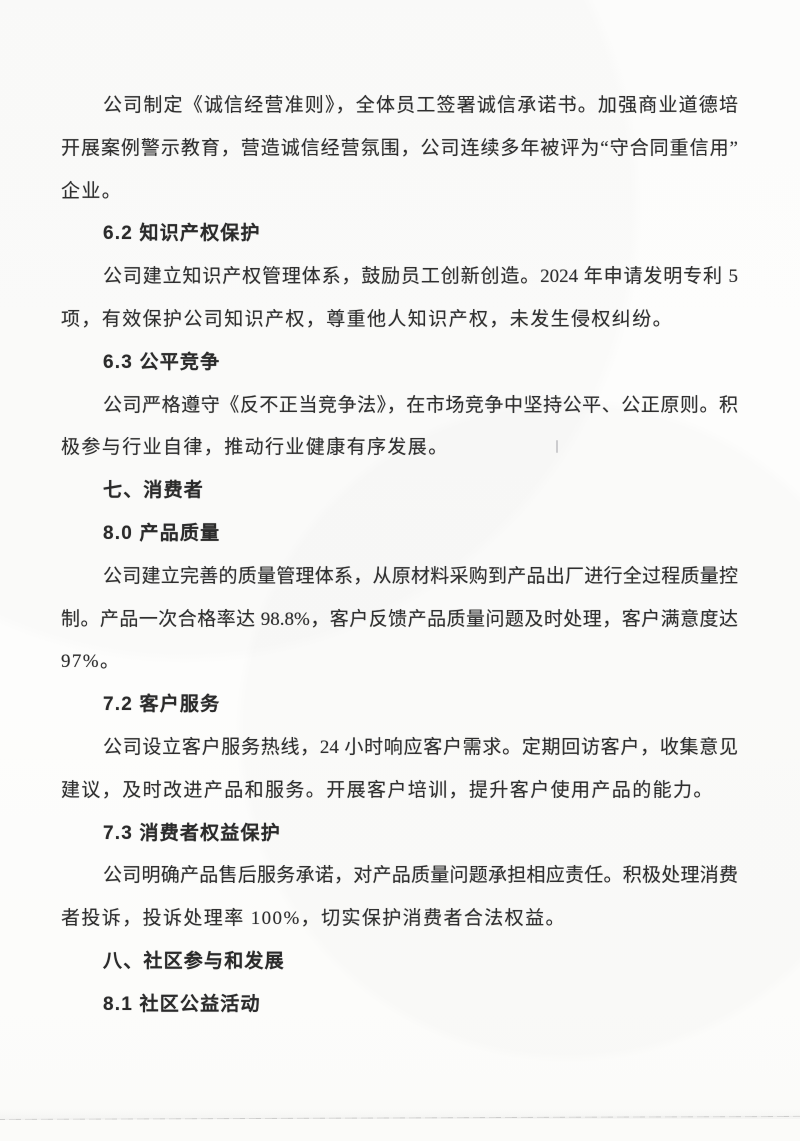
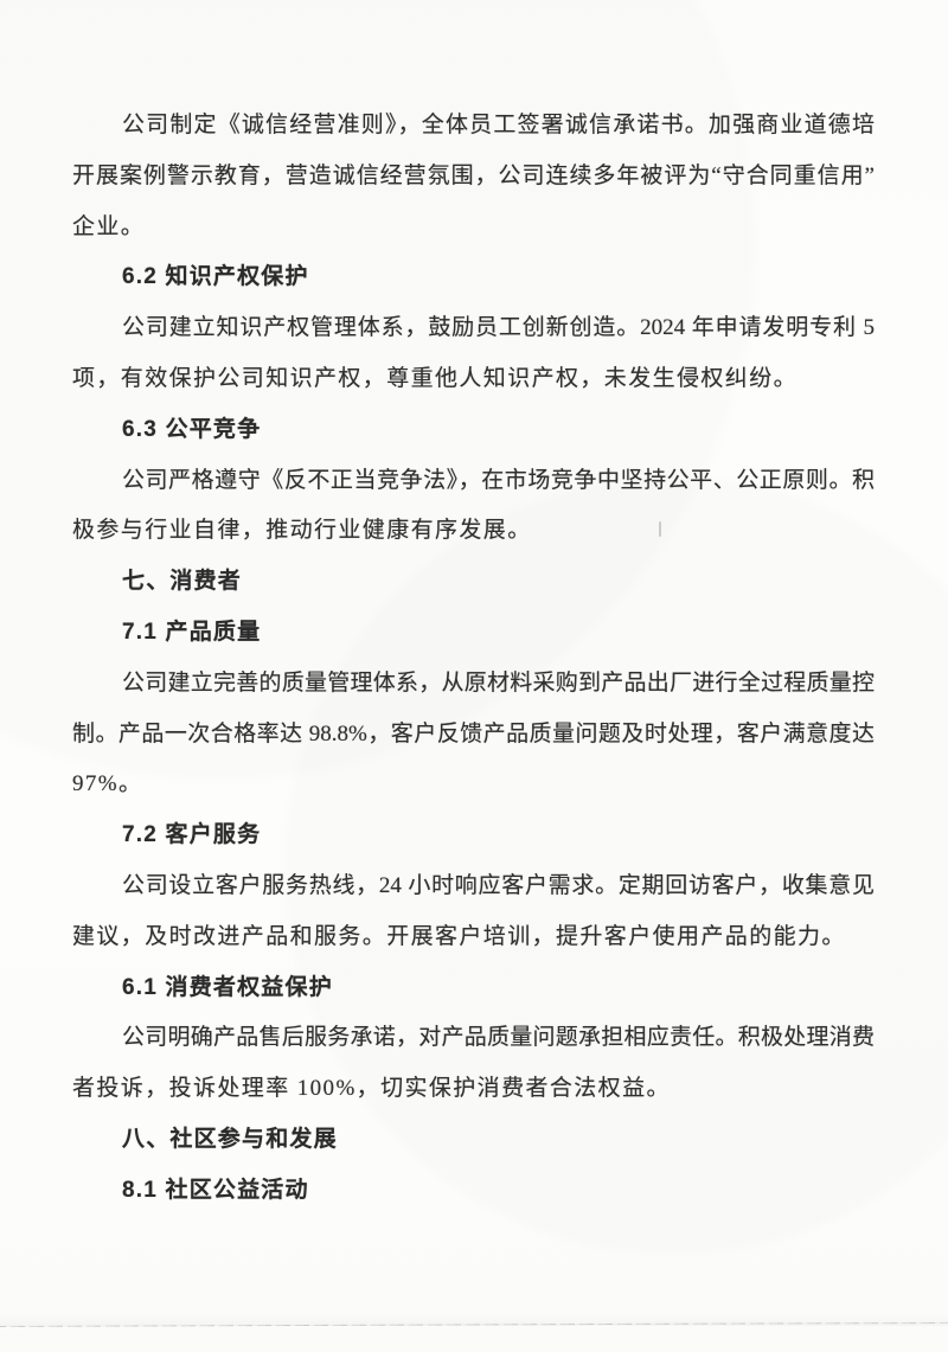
  公司制定《诚信经营准则》，全体员工签署诚信承诺书。加强商业道德培
  开展案例警示教育，营造诚信经营氛围，公司连续多年被评为“守合同重信用”
  企业。
  6.2 知识产权保护
  公司建立知识产权管理体系，鼓励员工创新创造。2024 年申请发明专利 5
  项，有效保护公司知识产权，尊重他人知识产权，未发生侵权纠纷。
  6.3 公平竞争
  公司严格遵守《反不正当竞争法》，在市场竞争中坚持公平、公正原则。积
  极参与行业自律，推动行业健康有序发展。
  七、消费者
- 8.0 产品质量
+ 7.1 产品质量
  公司建立完善的质量管理体系，从原材料采购到产品出厂进行全过程质量控
  制。产品一次合格率达 98.8%，客户反馈产品质量问题及时处理，客户满意度达
  97%。
  7.2 客户服务
  公司设立客户服务热线，24 小时响应客户需求。定期回访客户，收集意见
  建议，及时改进产品和服务。开展客户培训，提升客户使用产品的能力。
- 7.3 消费者权益保护
+ 6.1 消费者权益保护
  公司明确产品售后服务承诺，对产品质量问题承担相应责任。积极处理消费
  者投诉，投诉处理率 100%，切实保护消费者合法权益。
  八、社区参与和发展
  8.1 社区公益活动
